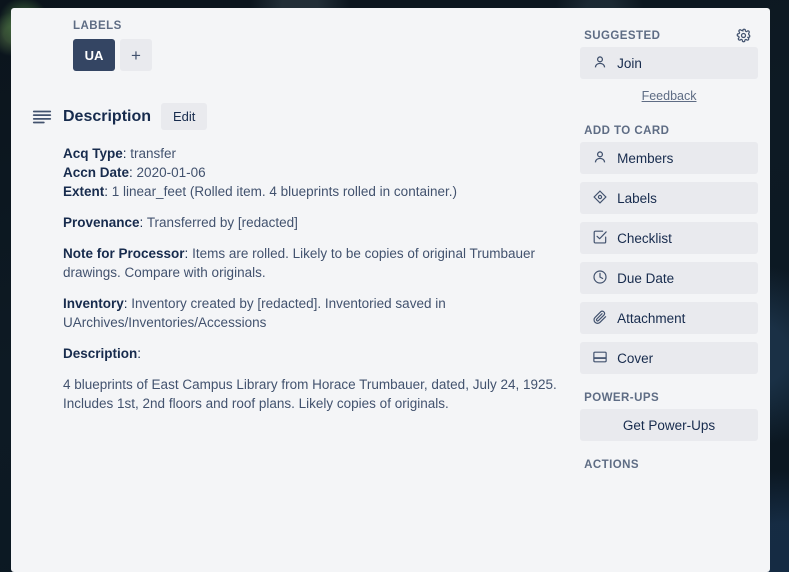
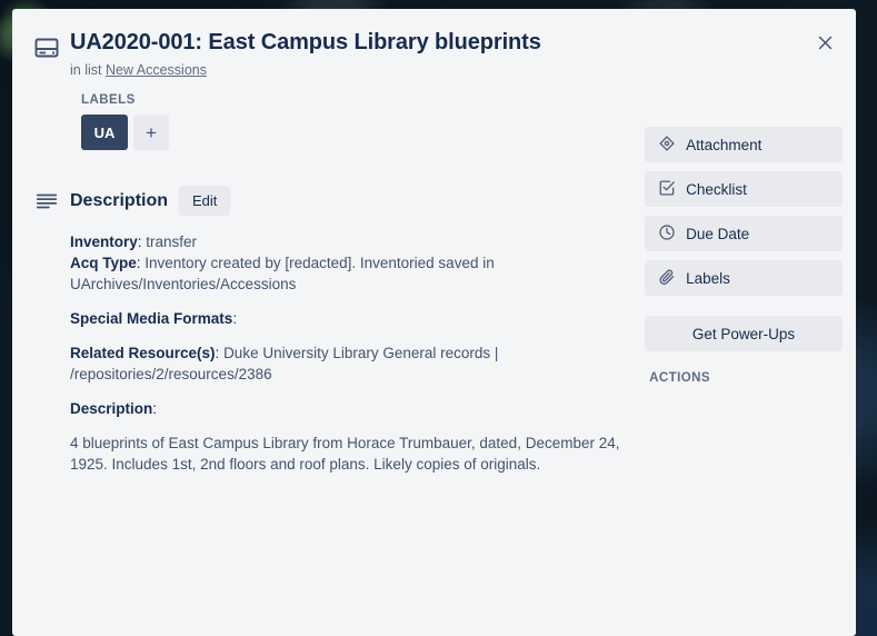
+ UA2020-001: East Campus Library blueprints
+ in list New Accessions
  LABELS
  UA
  +
  Description
  Edit
- Acq Type: transfer
+ Inventory: transfer
- Accn Date: 2020-01-06
- Extent: 1 linear_feet (Rolled item. 4 blueprints rolled in container.)
- Provenance: Transferred by [redacted]
- Note for Processor: Items are rolled. Likely to be copies of original Trumbauer drawings. Compare with originals.
- Inventory: Inventory created by [redacted]. Inventoried saved in UArchives/Inventories/Accessions
+ Acq Type: Inventory created by [redacted]. Inventoried saved in UArchives/Inventories/Accessions
+ Special Media Formats:
+ Related Resource(s): Duke University Library General records | /repositories/2/resources/2386
  Description:
- 4 blueprints of East Campus Library from Horace Trumbauer, dated, July 24, 1925. Includes 1st, 2nd floors and roof plans. Likely copies of originals.
+ 4 blueprints of East Campus Library from Horace Trumbauer, dated, December 24, 1925. Includes 1st, 2nd floors and roof plans. Likely copies of originals.
- SUGGESTED
- Join
- Feedback
- ADD TO CARD
- Members
- Labels
+ Attachment
  Checklist
  Due Date
- Attachment
+ Labels
- Cover
- POWER-UPS
  Get Power-Ups
  ACTIONS
